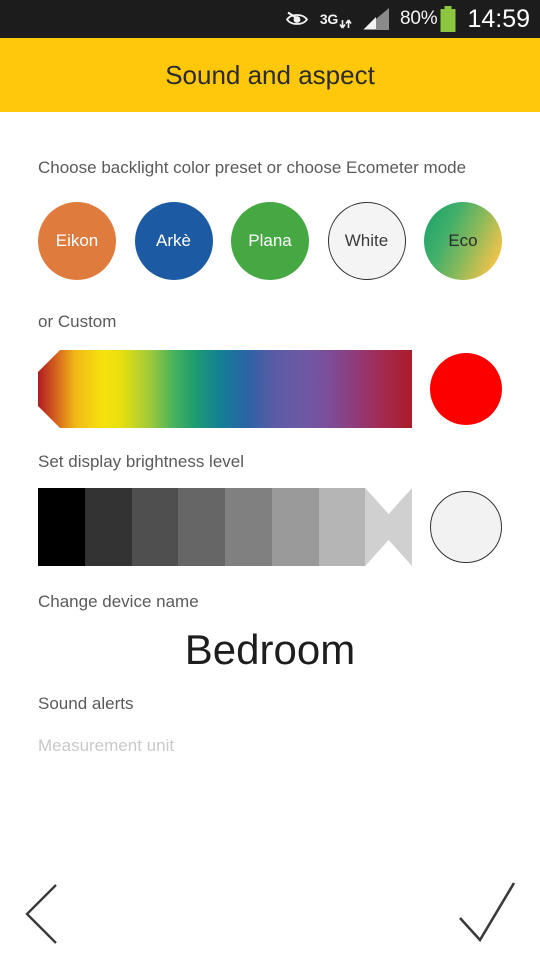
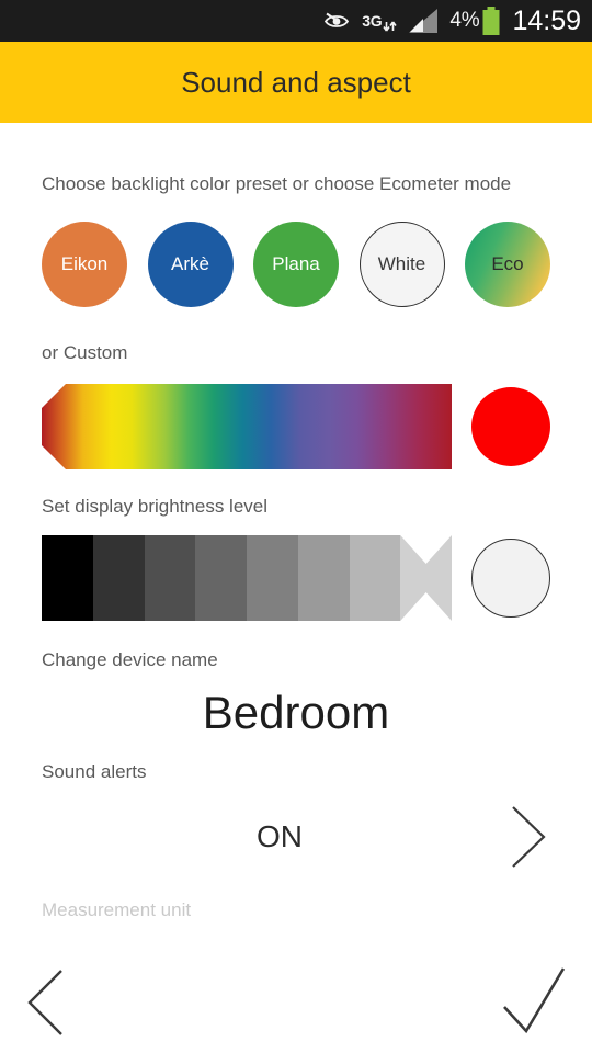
  3G
- 80%
+ 4%
  14:59
  Sound and aspect
  Choose backlight color preset or choose Ecometer mode
  Eikon
  Arkè
  Plana
  White
  Eco
  or Custom
  Set display brightness level
  Change device name
  Bedroom
  Sound alerts
+ ON
  Measurement unit
